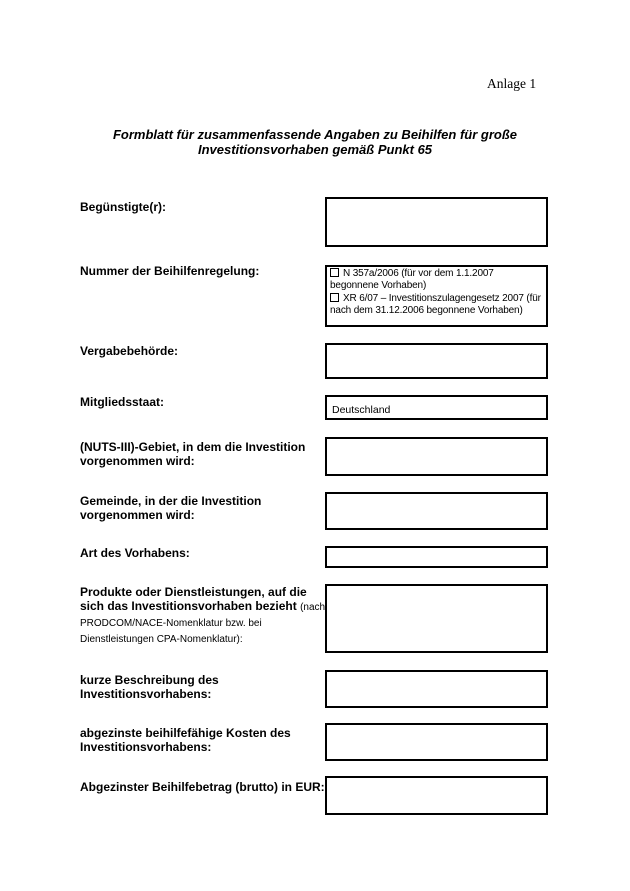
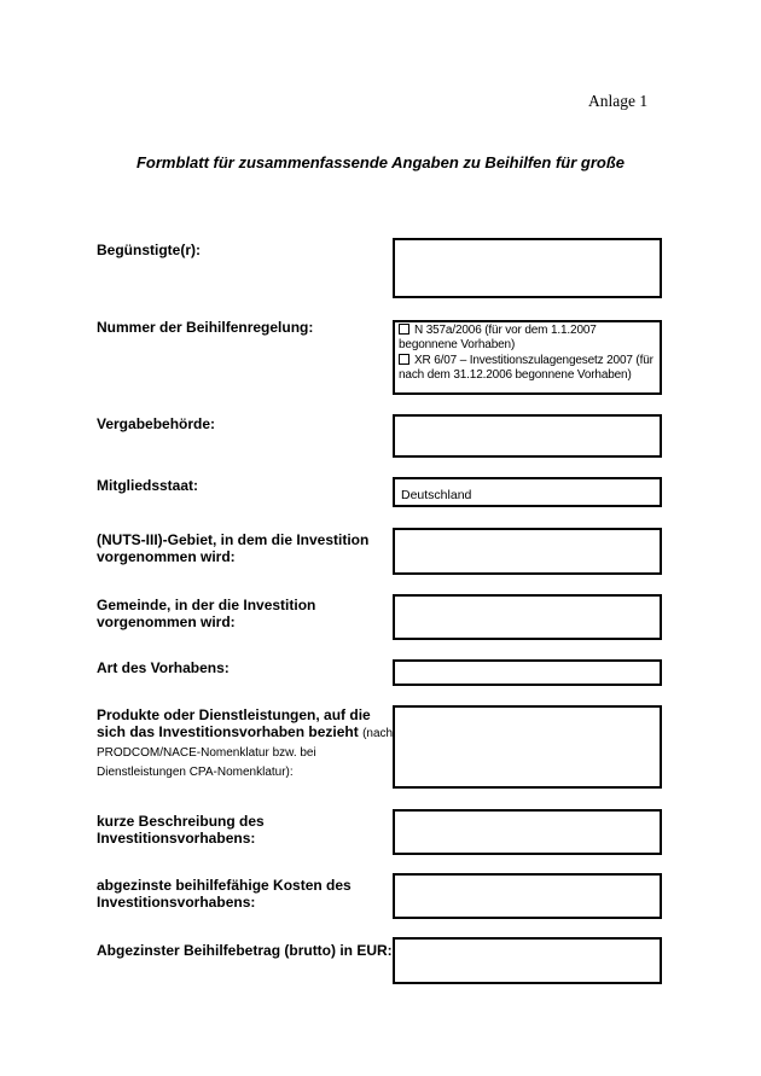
  Anlage 1
  Formblatt für zusammenfassende Angaben zu Beihilfen für große
- Investitionsvorhaben gemäß Punkt 65
  Begünstigte(r):
  Nummer der Beihilfenregelung:
  N 357a/2006 (für vor dem 1.1.2007 begonnene Vorhaben)
  XR 6/07 – Investitionszulagengesetz 2007 (für nach dem 31.12.2006 begonnene Vorhaben)
  Vergabebehörde:
  Mitgliedsstaat:
  Deutschland
  (NUTS-III)-Gebiet, in dem die Investition vorgenommen wird:
  Gemeinde, in der die Investition vorgenommen wird:
  Art des Vorhabens:
  Produkte oder Dienstleistungen, auf die sich das Investitionsvorhaben bezieht (nach PRODCOM/NACE-Nomenklatur bzw. bei Dienstleistungen CPA-Nomenklatur):
  kurze Beschreibung des Investitionsvorhabens:
  abgezinste beihilfefähige Kosten des Investitionsvorhabens:
  Abgezinster Beihilfebetrag (brutto) in EUR:
